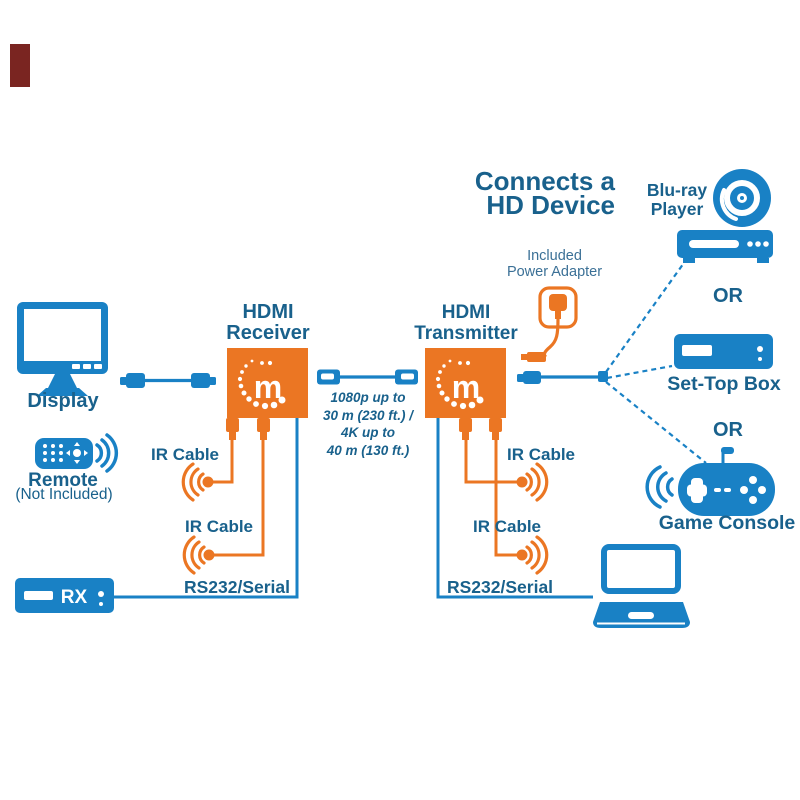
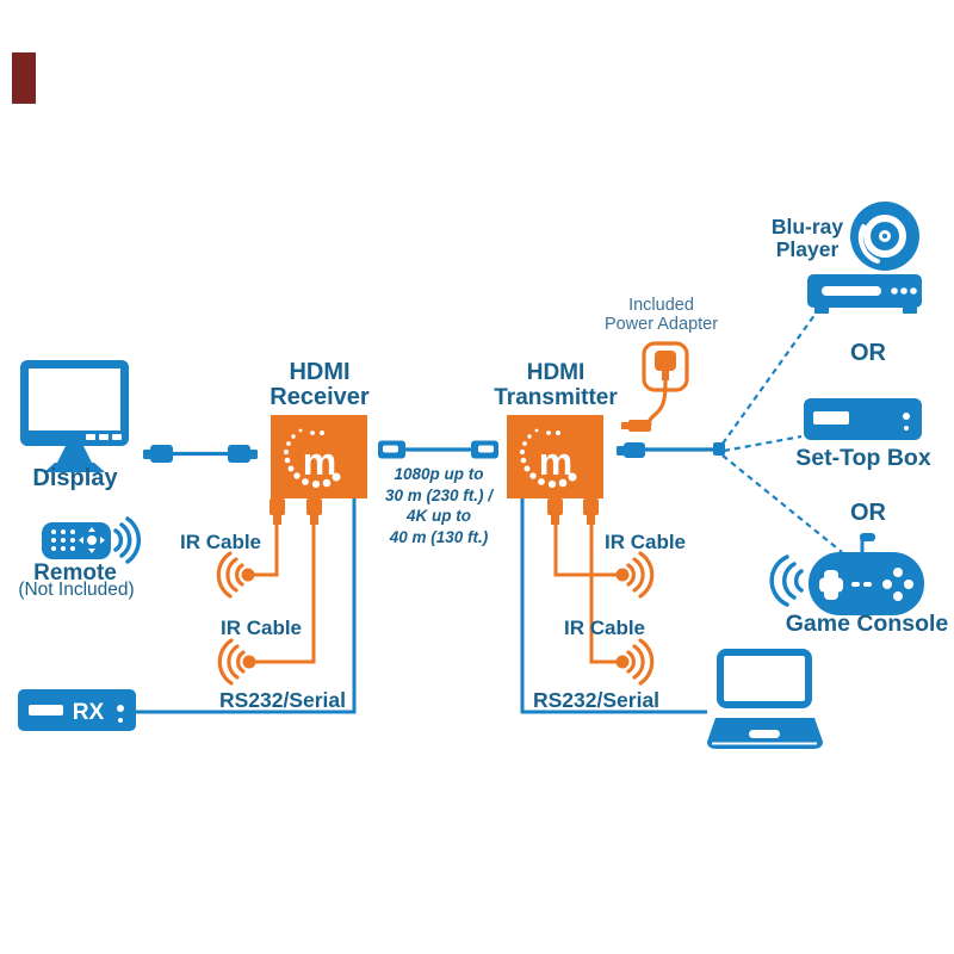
  RX
  m
  m
- Connects a
- HD Device
  Blu-ray
  Player
  OR
  Set-Top Box
  OR
  Game Console
  Included
  Power Adapter
  HDMI
  Receiver
  HDMI
  Transmitter
  1080p up to
  30 m (230 ft.) /
  4K up to
  40 m (130 ft.)
  Display
  Remote
  (Not Included)
  IR Cable
  IR Cable
  RS232/Serial
  IR Cable
  IR Cable
  RS232/Serial
